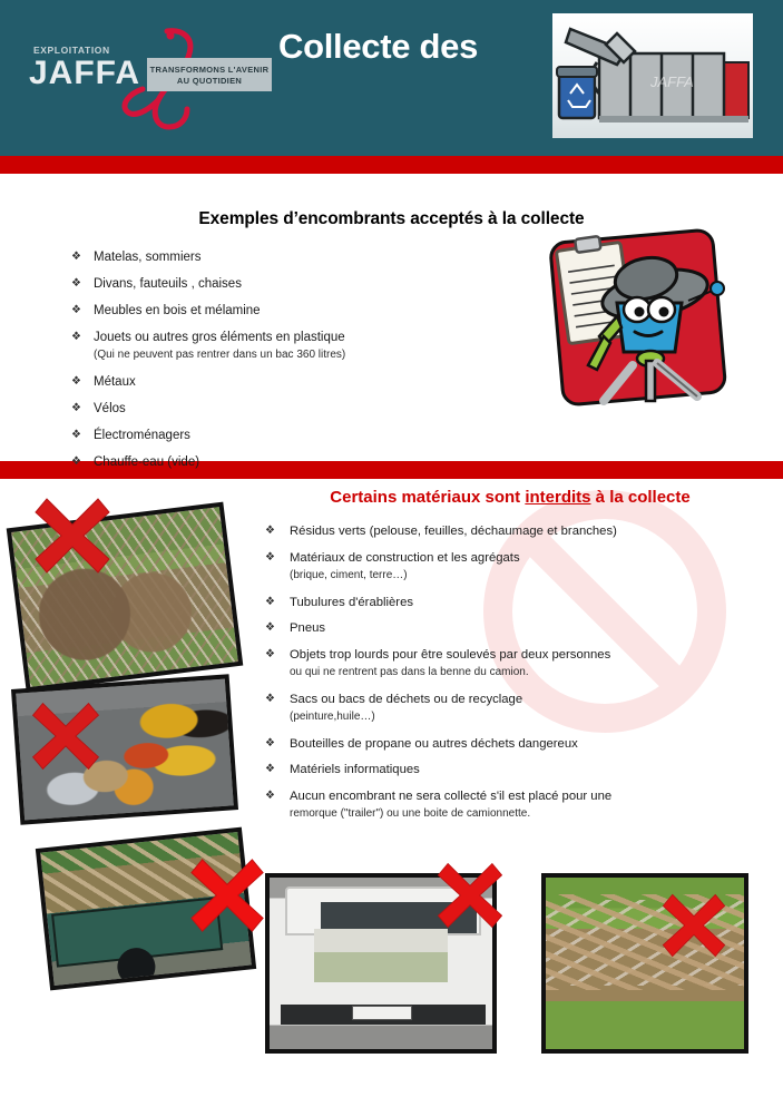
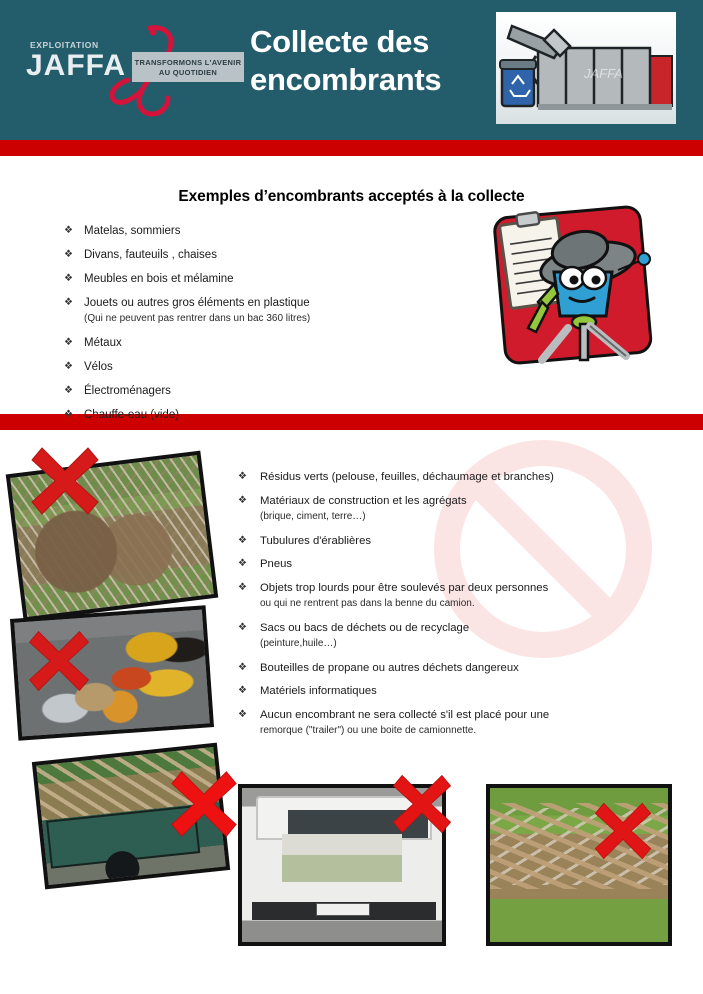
  EXPLOITATION
  JAFFA
  TRANSFORMONS L'AVENIR
  AU QUOTIDIEN
  Collecte des
+ encombrants
  JAFFA
  Exemples d’encombrants acceptés à la collecte
  ❖
  Matelas, sommiers
  ❖
  Divans, fauteuils , chaises
  ❖
  Meubles en bois et mélamine
  ❖
  Jouets ou autres gros éléments en plastique
  (Qui ne peuvent pas rentrer dans un bac 360 litres)
  ❖
  Métaux
  ❖
  Vélos
  ❖
  Électroménagers
  ❖
  Chauffe-eau (vide)
- Certains matériaux sont interdits à la collecte
  ❖
  Résidus verts (pelouse, feuilles, déchaumage et branches)
  ❖
  Matériaux de construction et les agrégats
  (brique, ciment, terre…)
  ❖
  Tubulures d'érablières
  ❖
  Pneus
  ❖
  Objets trop lourds pour être soulevés par deux personnes
  ou qui ne rentrent pas dans la benne du camion.
  ❖
  Sacs ou bacs de déchets ou de recyclage
  (peinture,huile…)
  ❖
  Bouteilles de propane ou autres déchets dangereux
  ❖
  Matériels informatiques
  ❖
  Aucun encombrant ne sera collecté s'il est placé pour une
  remorque ("trailer") ou une boite de camionnette.
